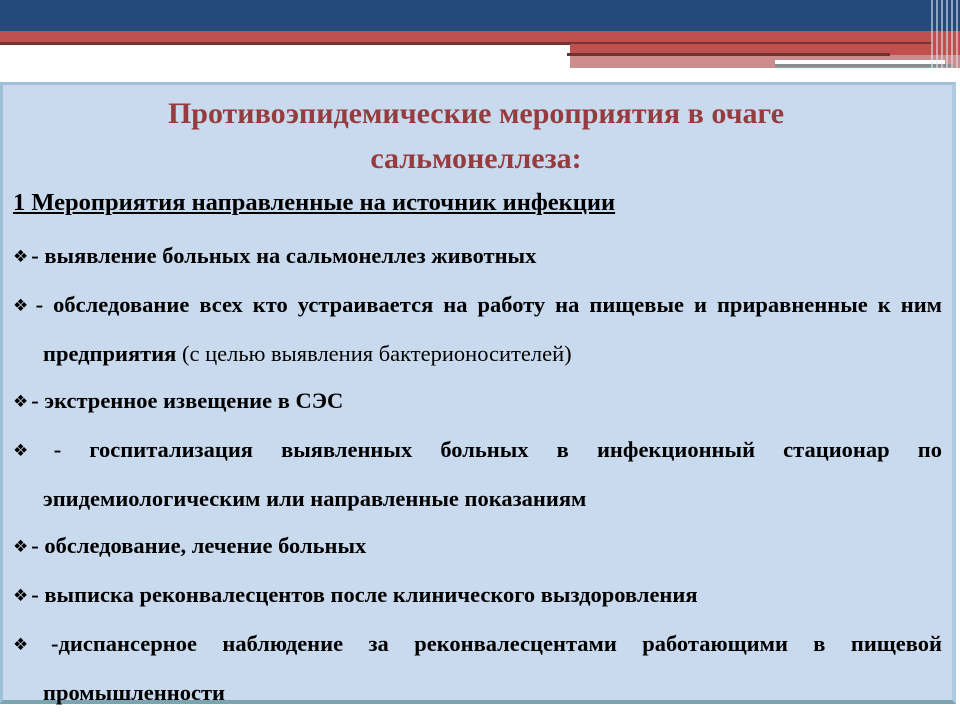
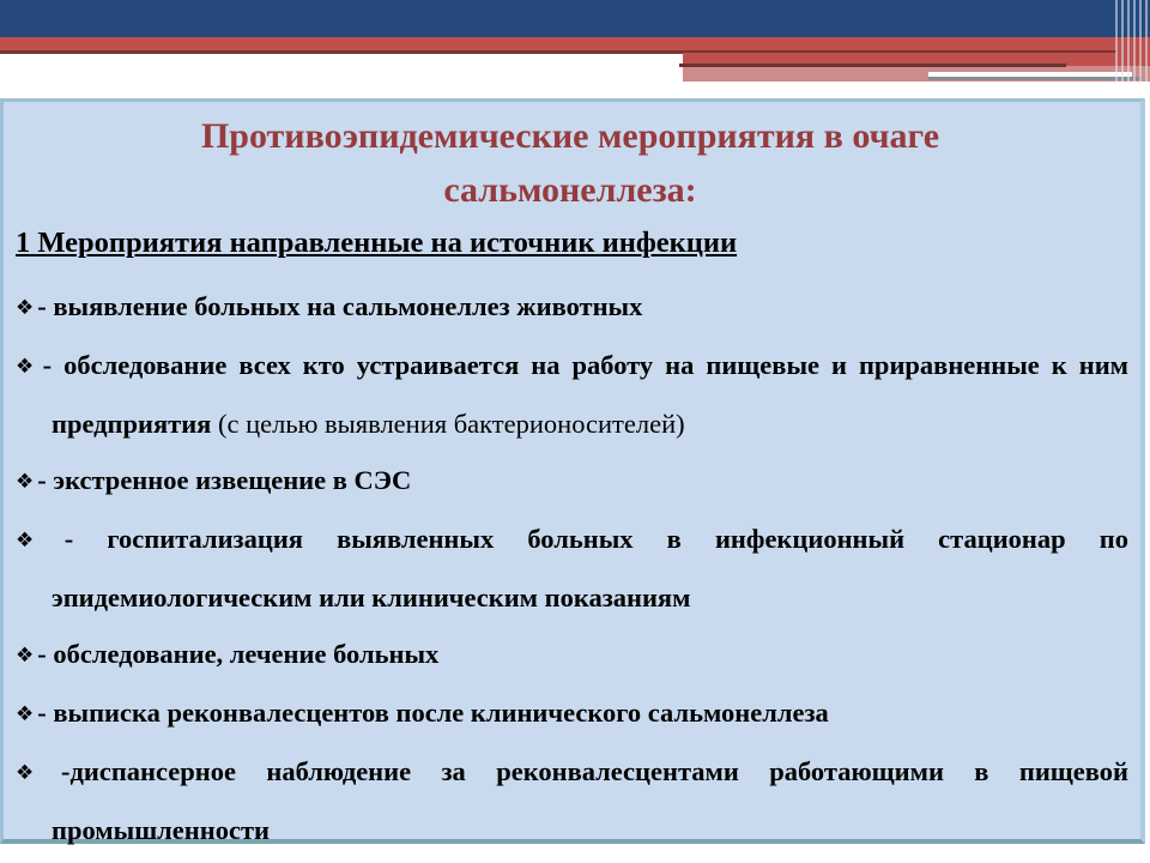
  Противоэпидемические мероприятия в очаге
  сальмонеллеза:
  1 Мероприятия направленные на источник инфекции
  ❖ - выявление больных на сальмонеллез животных
  ❖ - обследование всех кто устраивается на работу на пищевые и приравненные к ним предприятия (с целью выявления бактерионосителей)
  ❖ - экстренное извещение в СЭС
- ❖ - госпитализация выявленных больных в инфекционный стационар по эпидемиологическим или направленные показаниям
+ ❖ - госпитализация выявленных больных в инфекционный стационар по эпидемиологическим или клиническим показаниям
  ❖ - обследование, лечение больных
- ❖ - выписка реконвалесцентов после клинического выздоровления
+ ❖ - выписка реконвалесцентов после клинического сальмонеллеза
  ❖ -диспансерное наблюдение за реконвалесцентами работающими в пищевой промышленности
